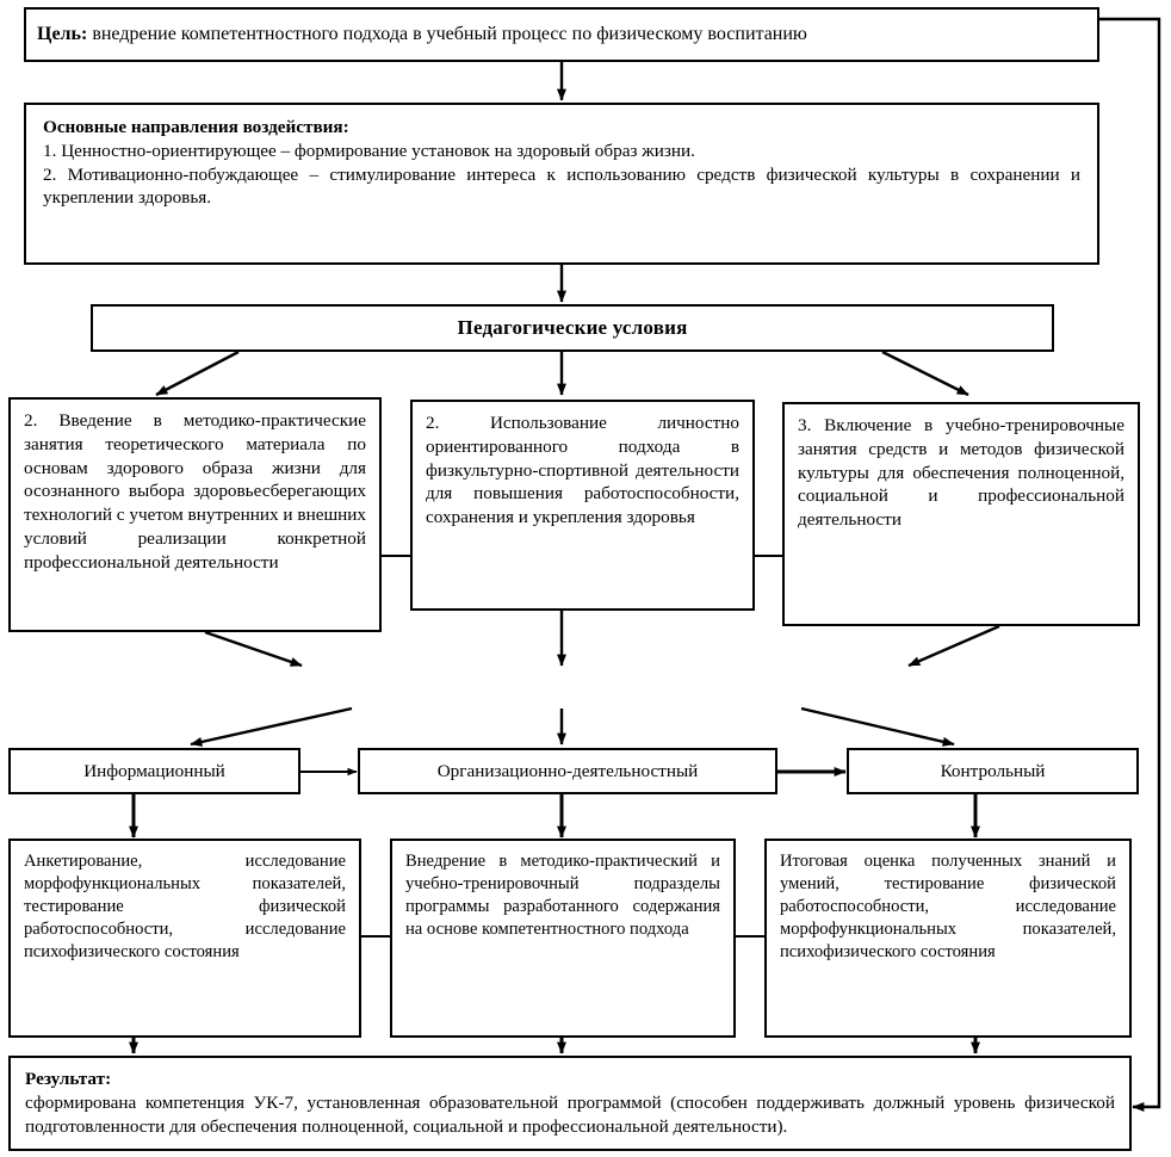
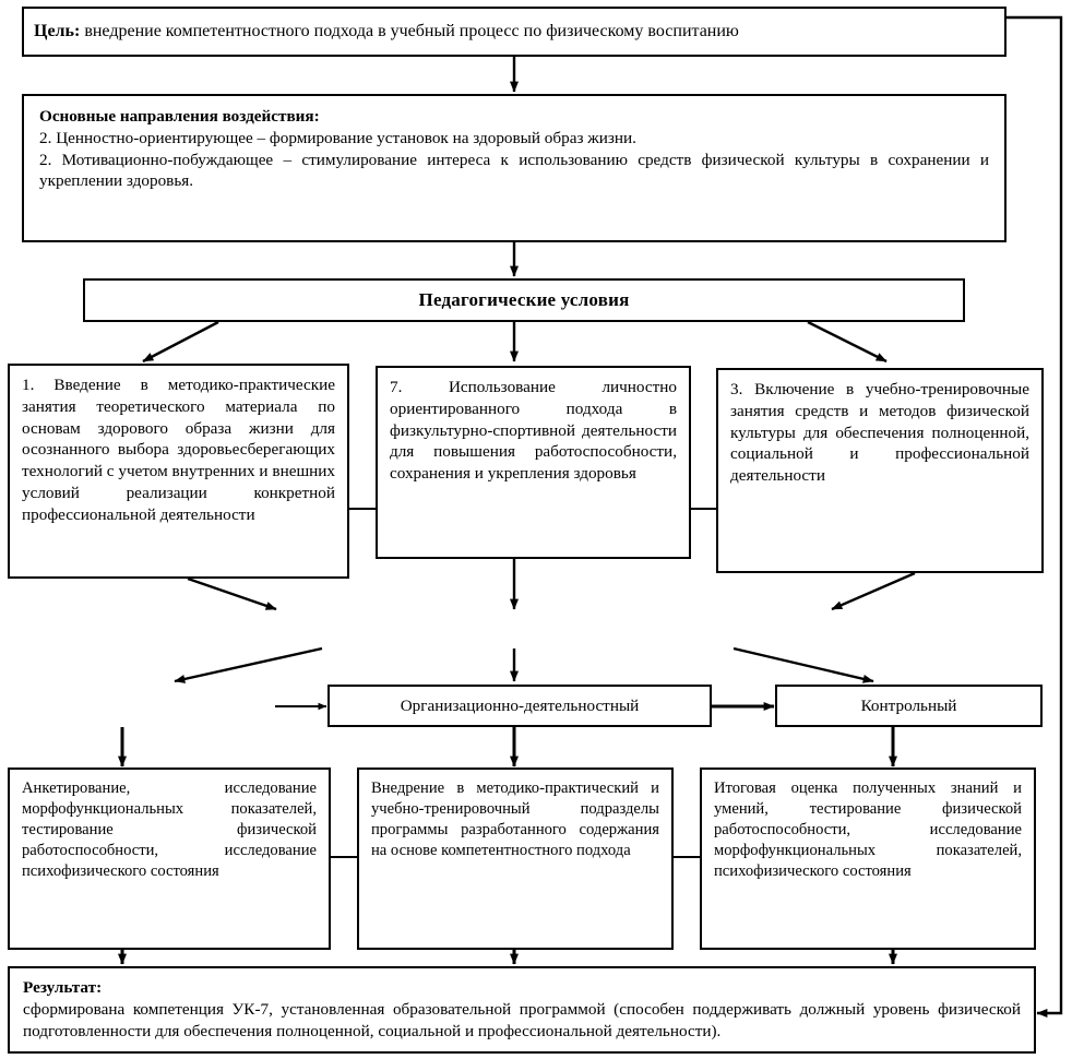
  Цель: внедрение компетентностного подхода в учебный процесс по физическому воспитанию
  Основные направления воздействия:
- 1. Ценностно-ориентирующее – формирование установок на здоровый образ жизни.
+ 2. Ценностно-ориентирующее – формирование установок на здоровый образ жизни.
  2. Мотивационно-побуждающее – стимулирование интереса к использованию средств физической культуры в сохранении и укреплении здоровья.
  Педагогические условия
- 2. Введение в методико-практические занятия теоретического материала по основам здорового образа жизни для осознанного выбора здоровьесберегающих технологий с учетом внутренних и внешних условий реализации конкретной профессиональной деятельности
+ 1. Введение в методико-практические занятия теоретического материала по основам здорового образа жизни для осознанного выбора здоровьесберегающих технологий с учетом внутренних и внешних условий реализации конкретной профессиональной деятельности
- 2. Использование личностно ориентированного подхода в физкультурно-спортивной деятельности для повышения работоспособности, сохранения и укрепления здоровья
+ 7. Использование личностно ориентированного подхода в физкультурно-спортивной деятельности для повышения работоспособности, сохранения и укрепления здоровья
  3. Включение в учебно-тренировочные занятия средств и методов физической культуры для обеспечения полноценной, социальной и профессиональной деятельности
- Информационный
  Организационно-деятельностный
  Контрольный
  Анкетирование, исследование морфофункциональных показателей, тестирование физической работоспособности, исследование психофизического состояния
  Внедрение в методико-практический и учебно-тренировочный подразделы программы разработанного содержания на основе компетентностного подхода
  Итоговая оценка полученных знаний и умений, тестирование физической работоспособности, исследование морфофункциональных показателей, психофизического состояния
  Результат:
  сформирована компетенция УК-7, установленная образовательной программой (способен поддерживать должный уровень физической подготовленности для обеспечения полноценной, социальной и профессиональной деятельности).
